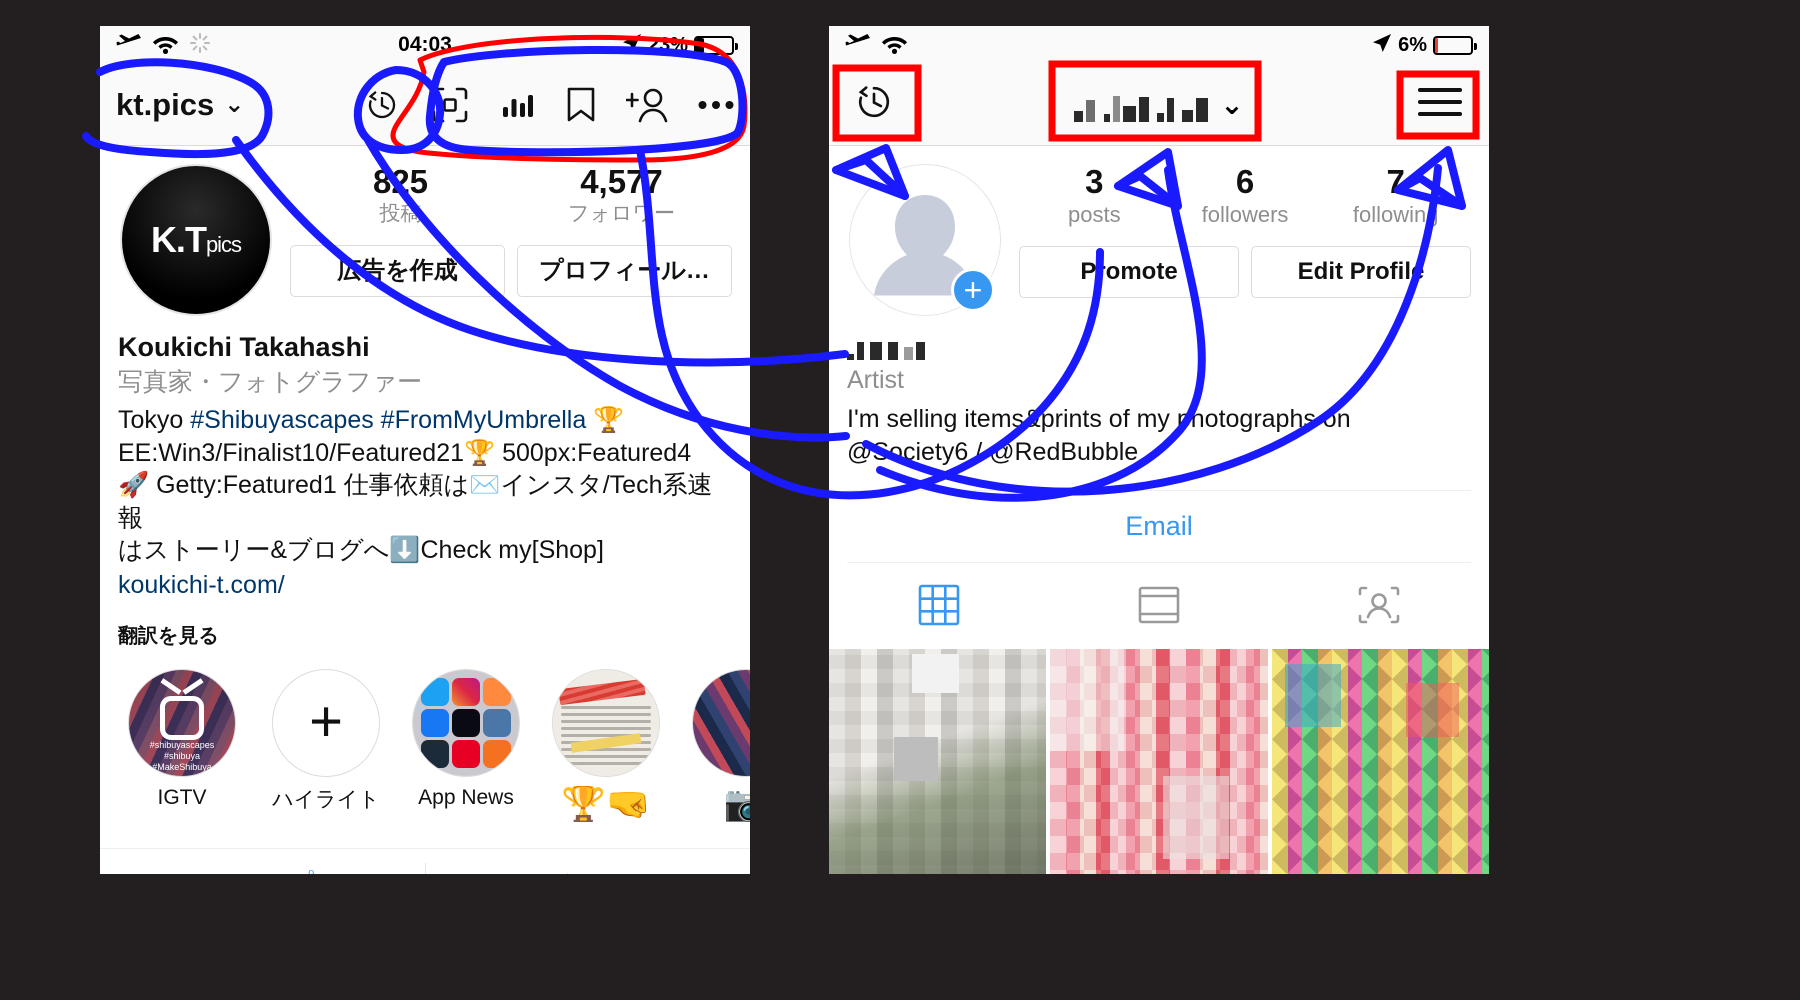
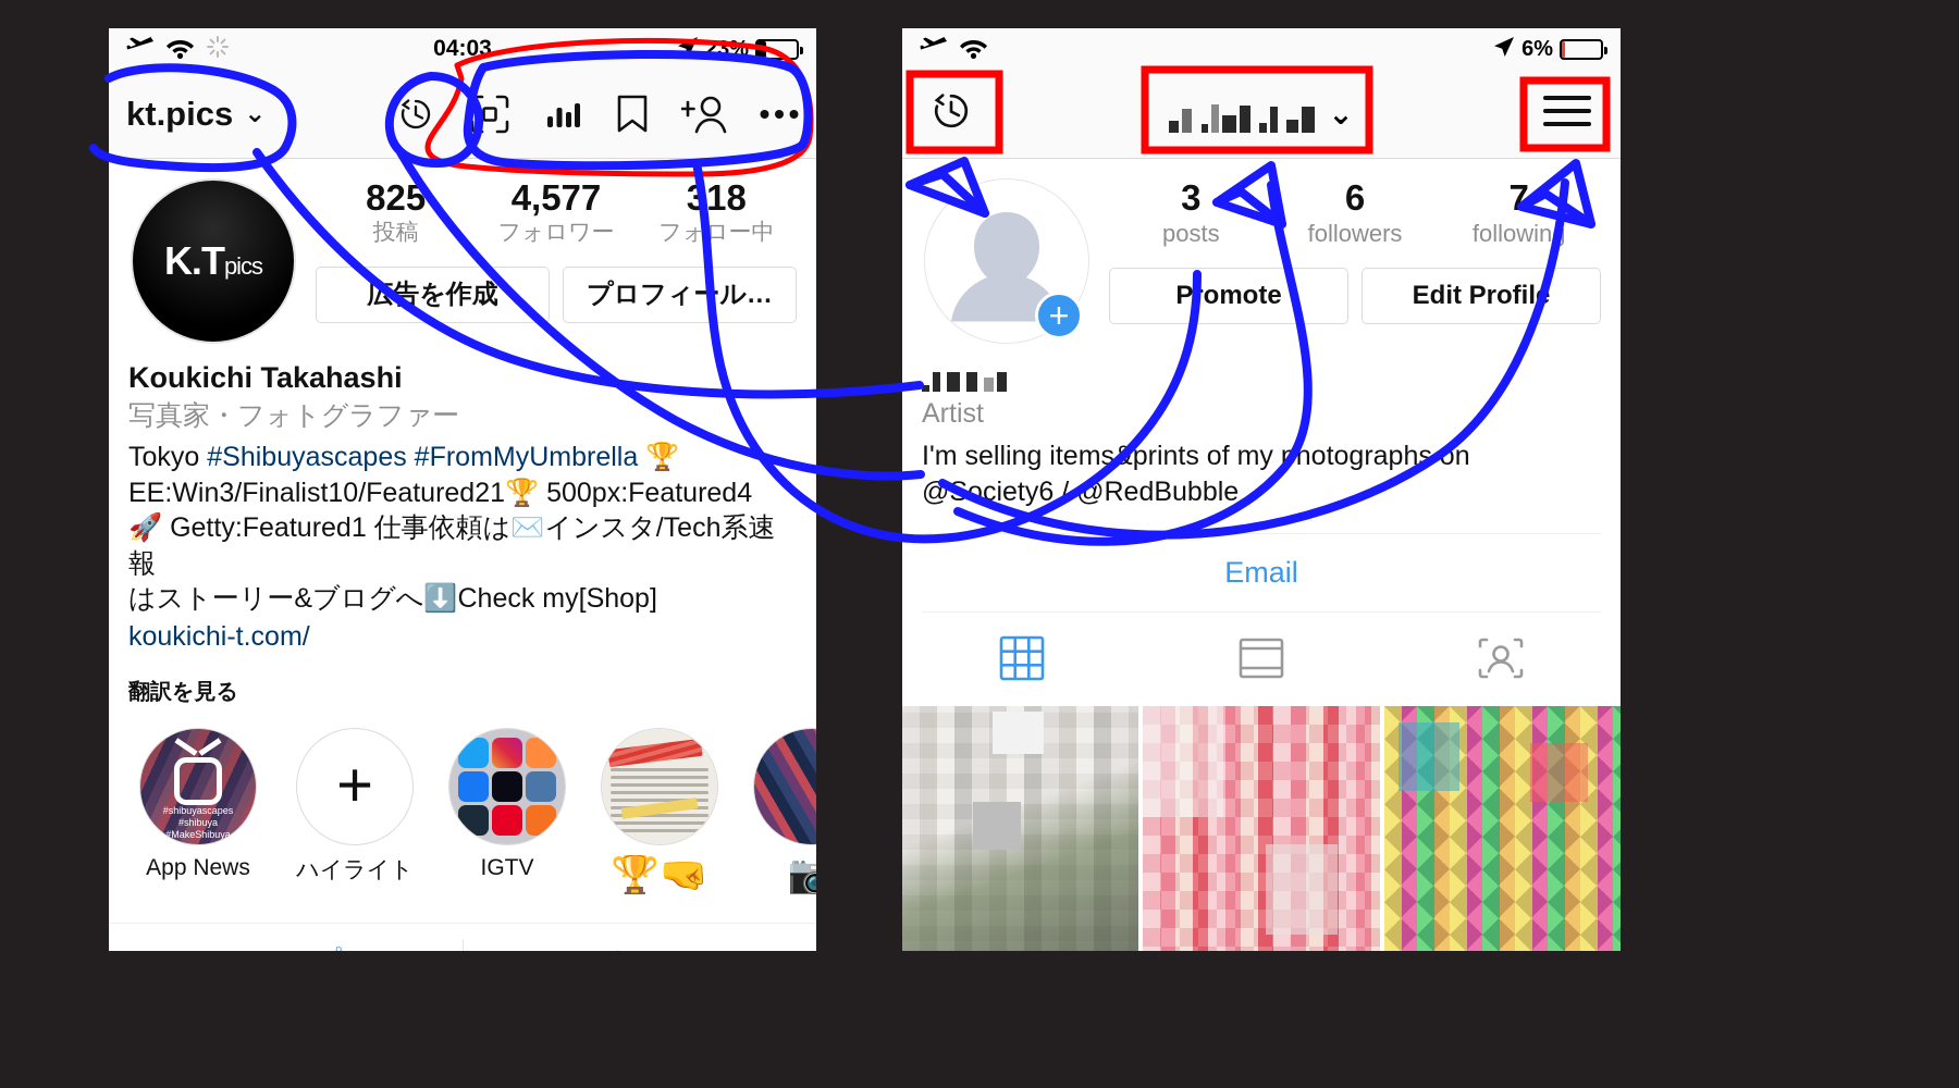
  04:03
  23%
  kt.pics
  ⌄
  K.Tpics
  825
  投稿
  4,577
  フォロワー
+ 318
+ フォロー中
  広告を作成
  プロフィル…
  Koukichi Takahashi
  写真家・フォトグラファー
  Tokyo #Shibuyascapes #FromMyUmbrella 🏆
  EE:Win3/Finalist10/Featured21🏆 500px:Featured4
  🚀 Getty:Featured1 仕事依頼は✉️インスタ/Tech系速報
  はストーリー&ブログへ⬇️Check my[Shop]
  koukichi-t.com/
  翻訳を見る
  #shibuyascapes
  #shibuya
  #MakeShibuya
- IGTV
+ App News
  +
  ハイライト
- App News
+ IGTV
  🏆🤜
  📷
  6%
  ⌄
  +
  3
  posts
  6
  followers
  7
  followin
  Pomote
  Edit Profil
  Artist
  I'm selling itemsprints of myhotographs on
  @ociety6 / @RedBubble .
  Email
